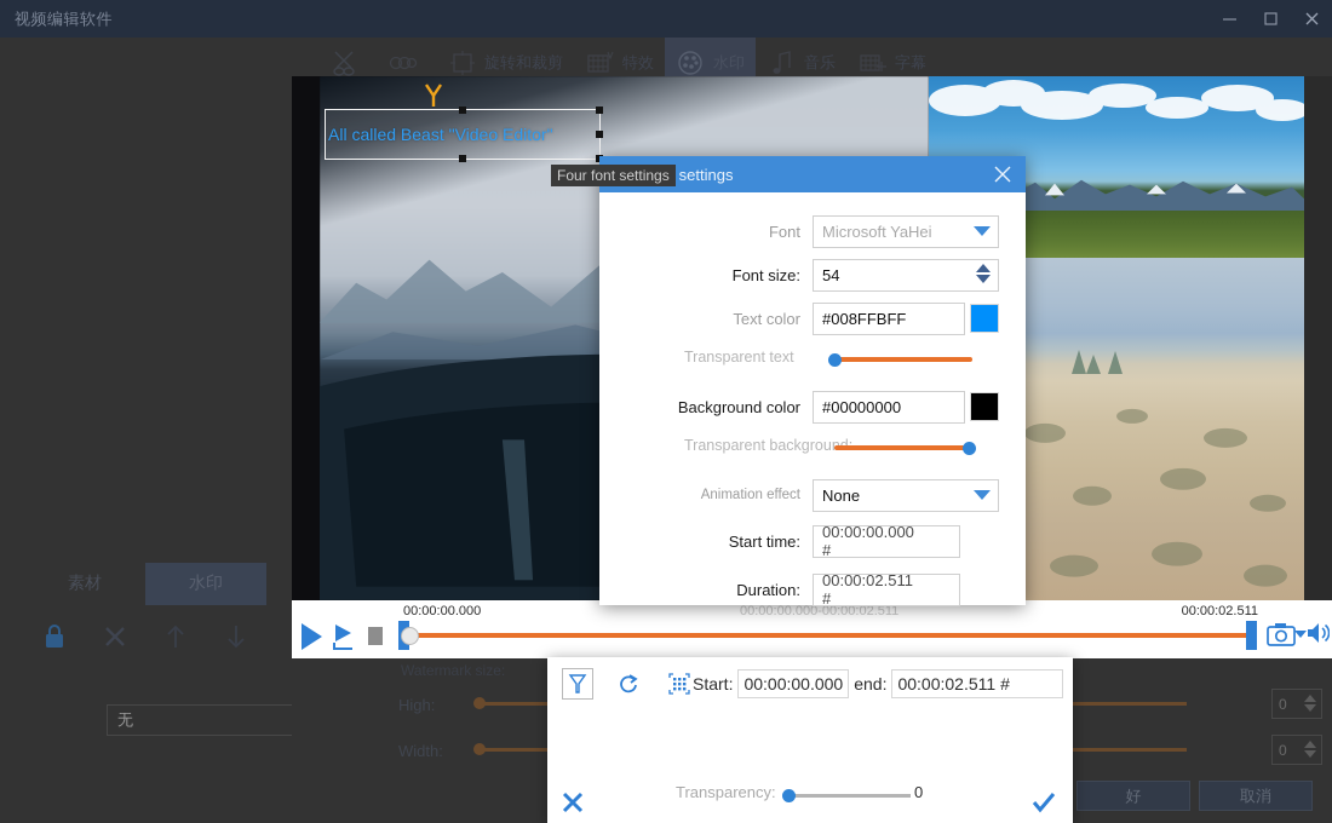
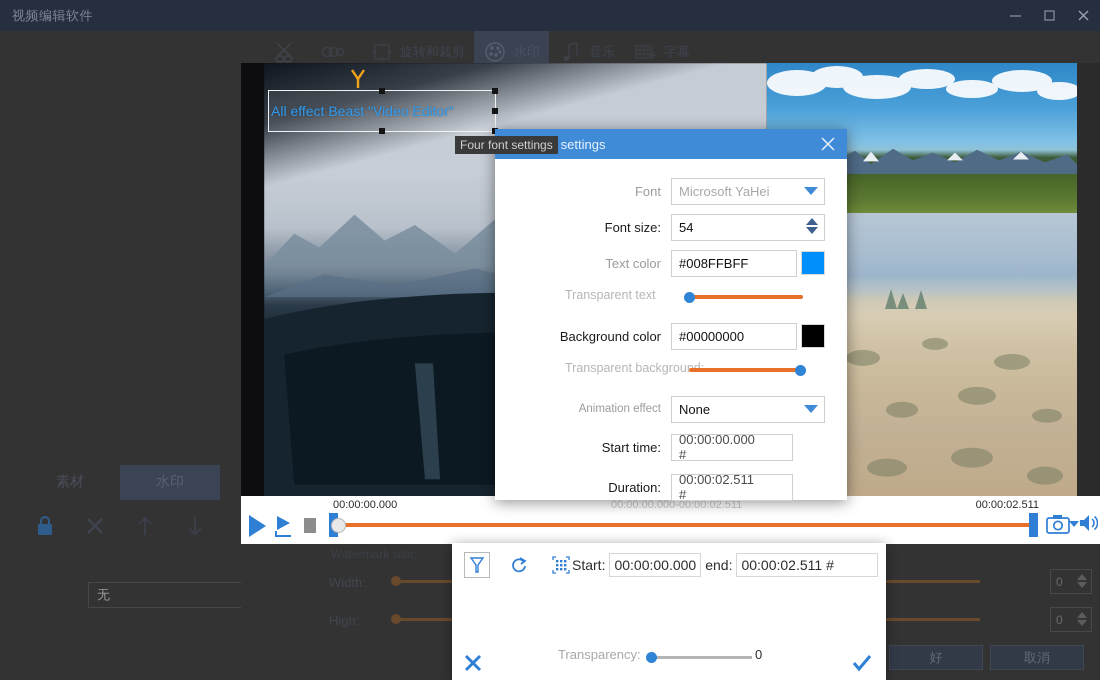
  视频编辑软件
  旋转和裁剪
- 特效
  音乐
  字幕
- All called Beast "Video Editor"
+ All effect Beast "Video Editor"
  00:00:00.000
  00:00:00.000-00:00:02.511
  00:00:02.511
  素材
  水印
  无
- High:
+ Width:
  0
- Width:
+ High:
  0
  好
  取消
  Four font settings
  Font
  Microsoft YaHei
  Font size:
  54
  Text color
  #008FFBFF
  Transparent text
  Background color
  #00000000
  Transparent backgrou
  Animation effect
  None
  Start time:
  00:00:00.000 #
  Duration:
  00:00:02.511 #
  Start:
  00:00:00.000
  end:
  00:00:02.511 #
  Transparency:
  0
